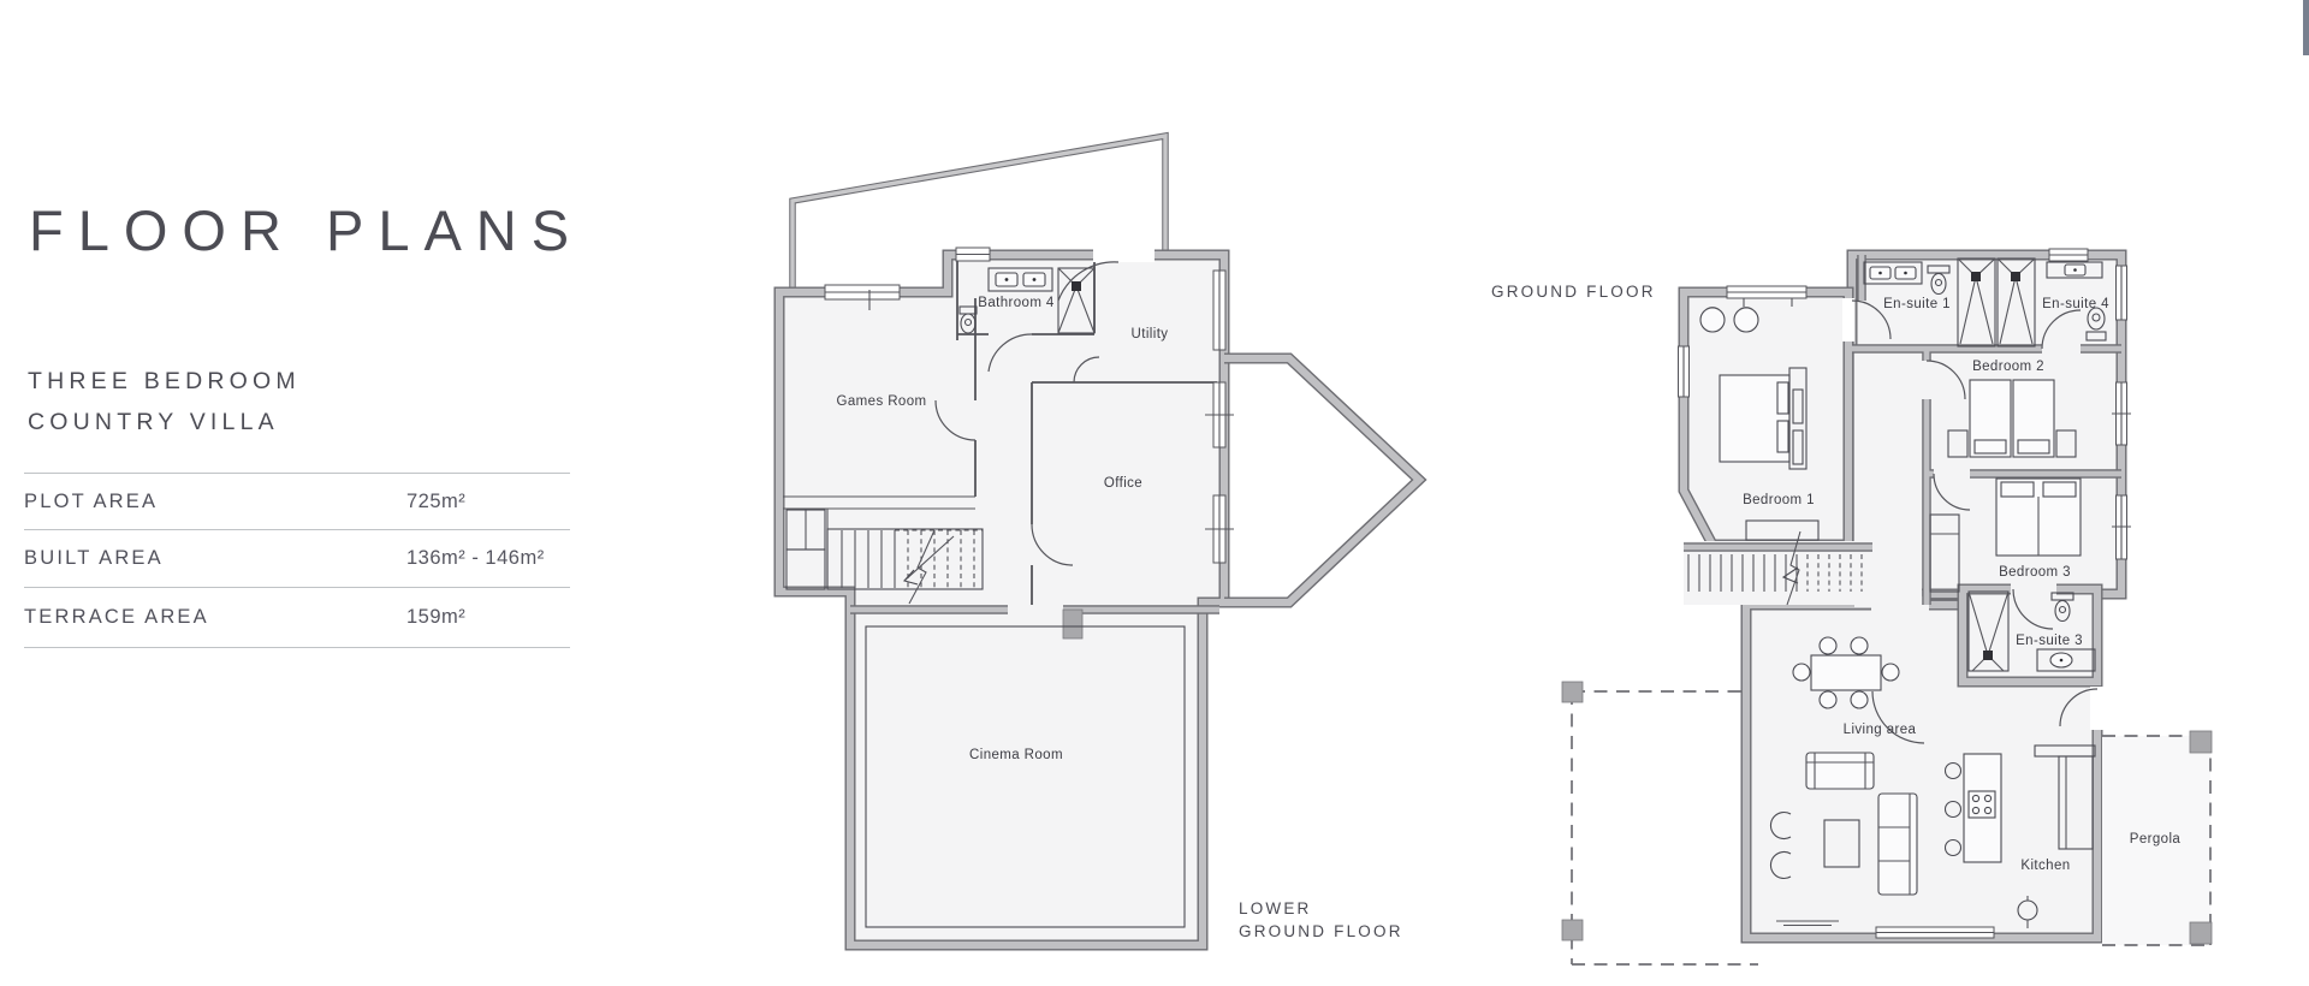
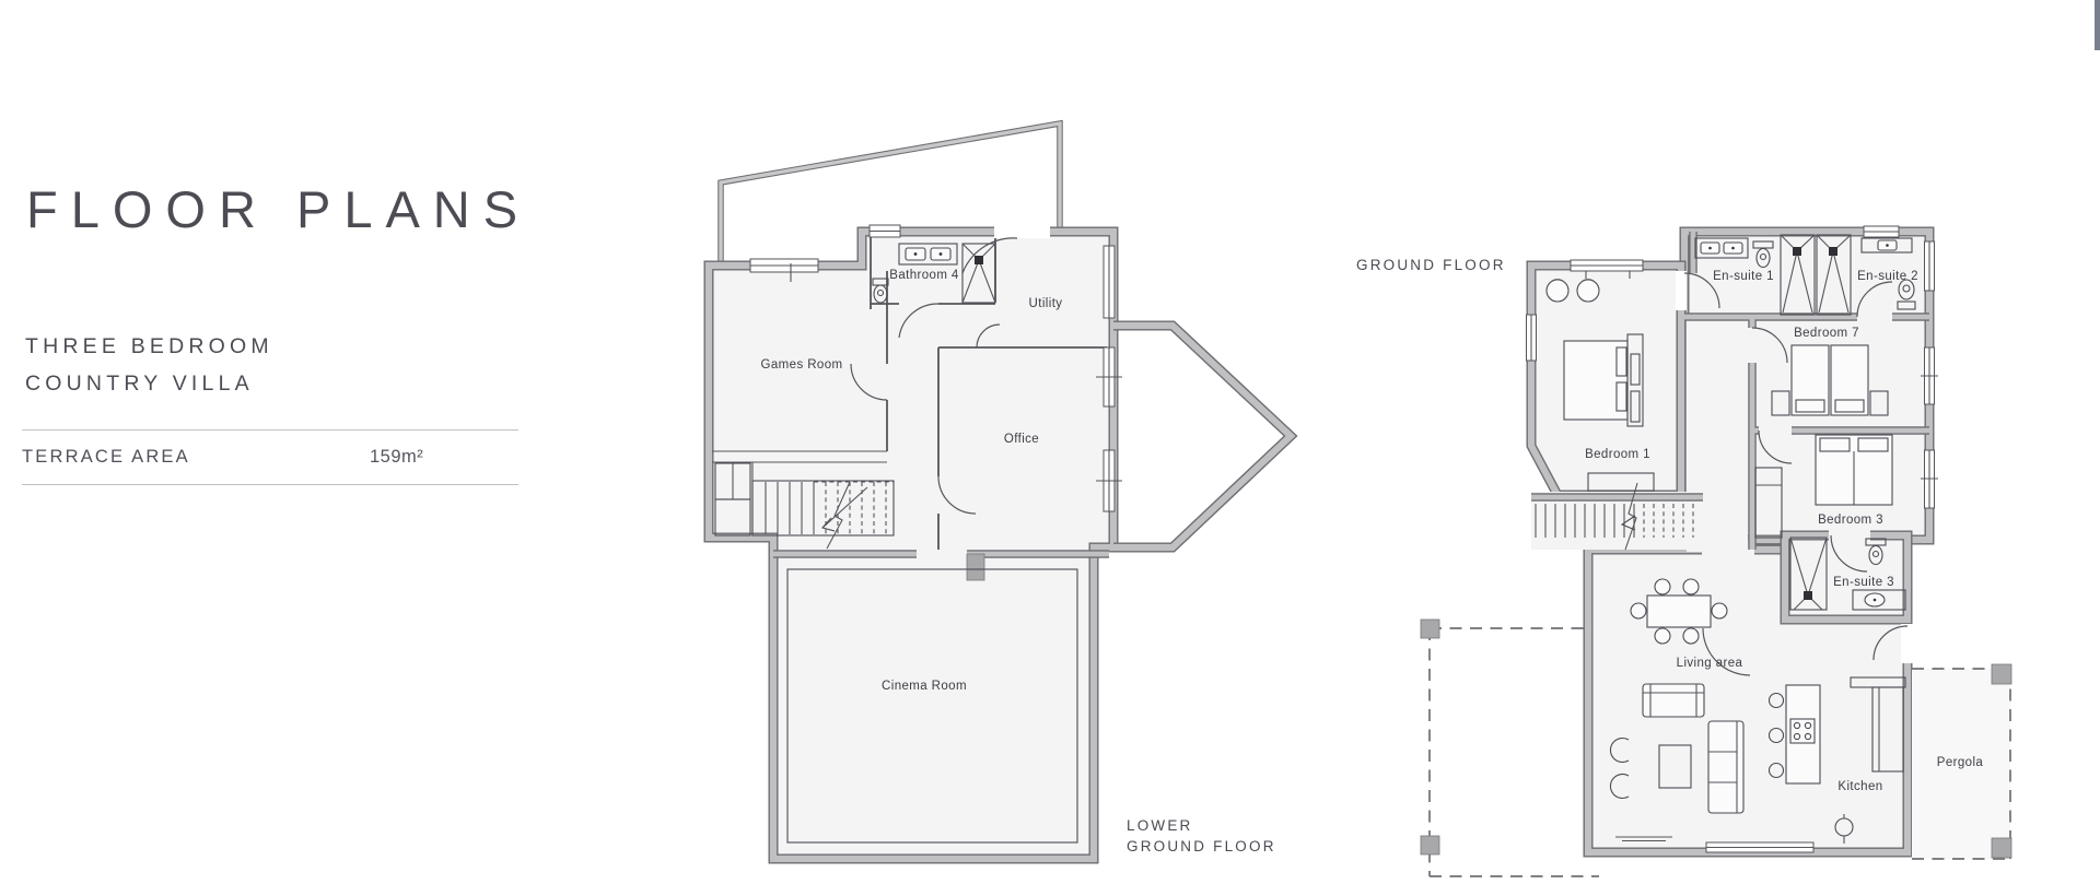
  FLOOR PLANS
  THREE BEDROOM
  COUNTRY VILLA
- PLOT AREA
- 725m²
- BUILT AREA
- 136m² - 146m²
  TERRACE AREA
  159m²
  Games Room
  Bathroom 4
  Utility
  Office
  Cinema Room
  LOWER
  GROUND FLOOR
  GROUND FLOOR
  Bedroom 1
  En-suite 1
- En-suite 4
+ En-suite 2
- Bedroom 2
+ Bedroom 7
  Bedroom 3
  En-suite 3
  Living area
  Kitchen
  Pergola
